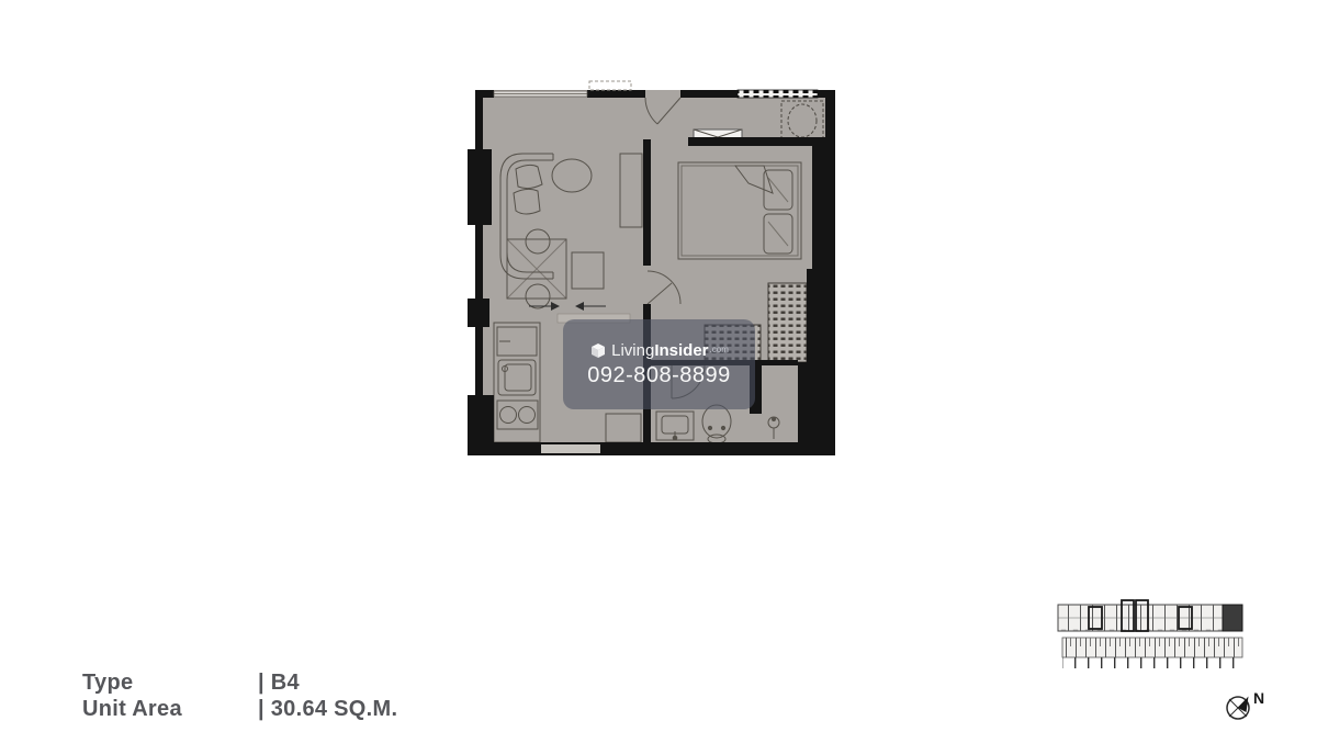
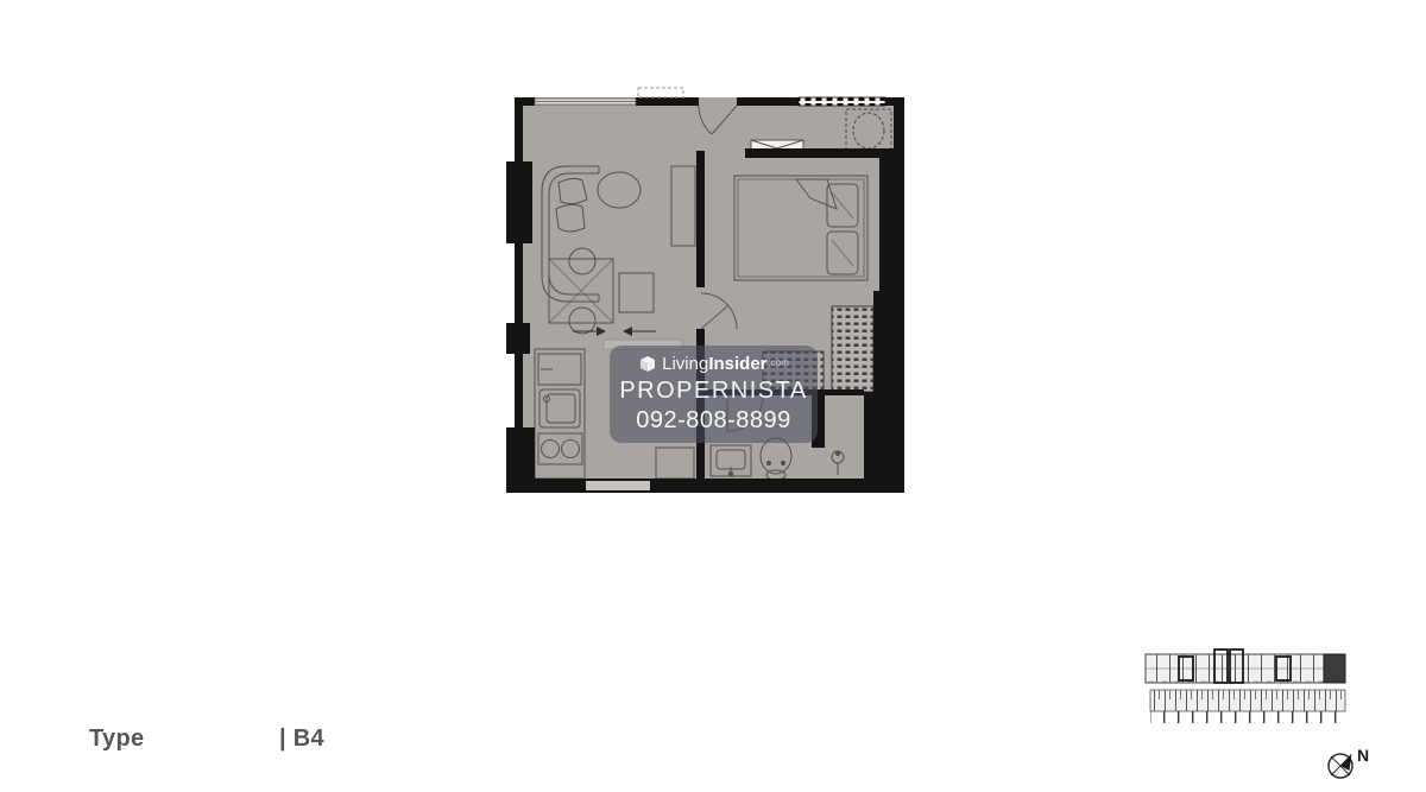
  Living
  Insider
  .com
+ PROPERNISTA
  092-808-8899
  Type
  | B4
- Unit Area
- | 30.64 SQ.M.
  N
